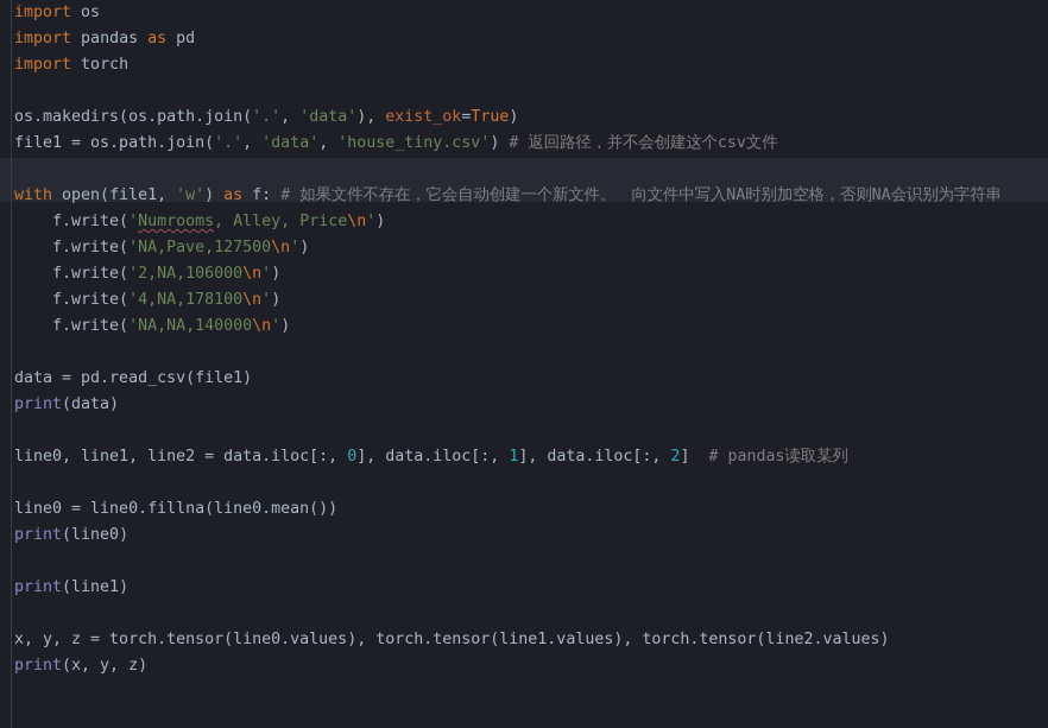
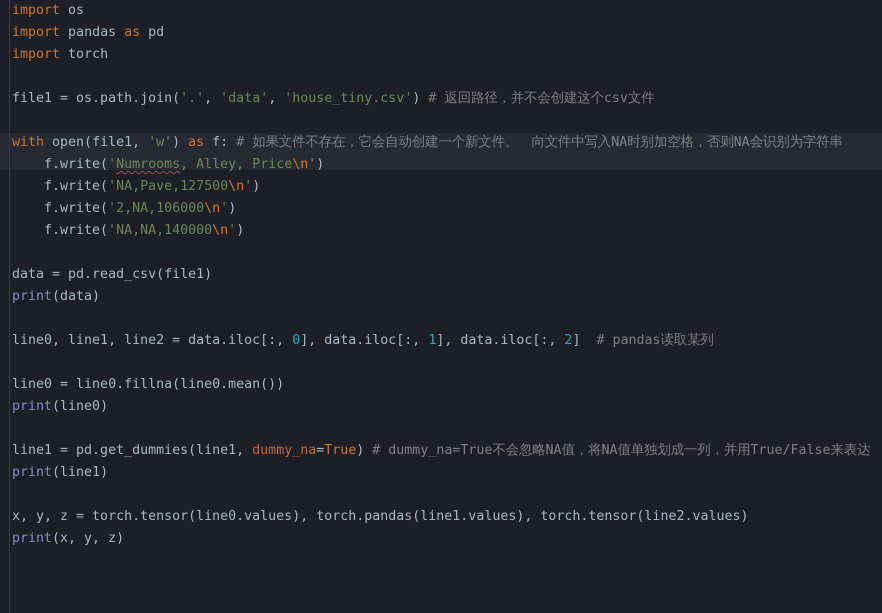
  import os
  import pandas as pd
  import torch
- os.makedirs(os.path.join('.', 'data'), exist_ok=True)
  file1 = os.path.join('.', 'data', 'house_tiny.csv') # 返回路径，并不会创建这个csv文件
  with open(file1, 'w') as f: # 如果文件不存在，它会自动创建一个新文件。 向文件中写入NA时别加空格，否则NA会识别为字符串
  f.write('Numrooms, Alley, Price\n')
  f.write('NA,Pave,127500\n')
  f.write('2,NA,106000\n')
- f.write('4,NA,178100\n')
  f.write('NA,NA,140000\n')
  data = pd.read_csv(file1)
  print(data)
  line0, line1, line2 = data.iloc[:, 0], data.iloc[:, 1], data.iloc[:, 2] # pandas读取某列
  line0 = line0.fillna(line0.mean())
  print(line0)
+ line1 = pd.get_dummies(line1, dummy_na=True) # dummy_na=True不会忽略NA值，将NA值单独划成一列，并用True/False来表达
  print(line1)
- x, y, z = torch.tensor(line0.values), torch.tensor(line1.values), torch.tensor(line2.values)
+ x, y, z = torch.tensor(line0.values), torch.pandas(line1.values), torch.tensor(line2.values)
  print(x, y, z)
